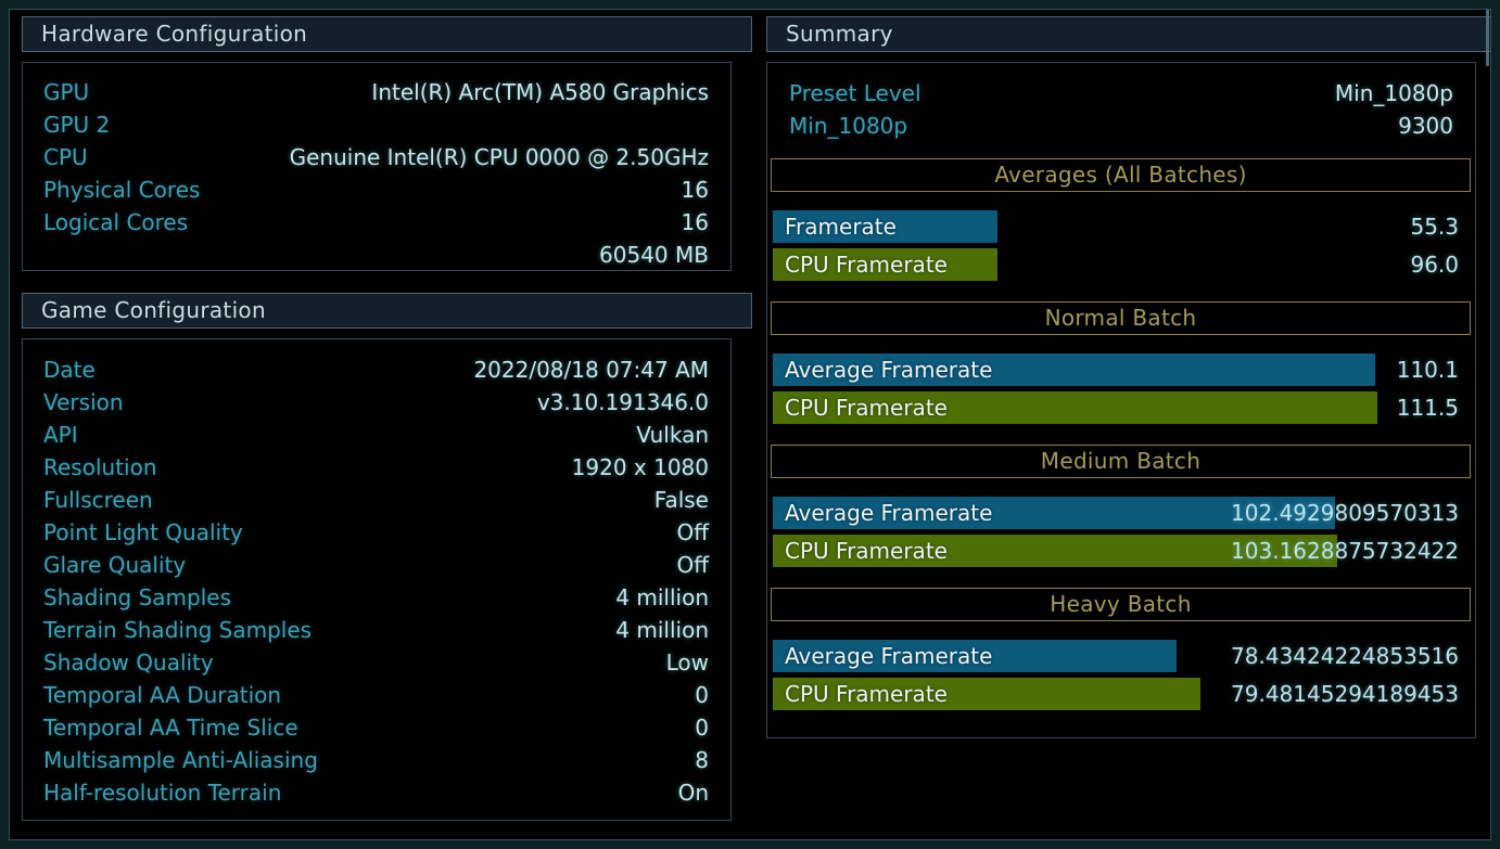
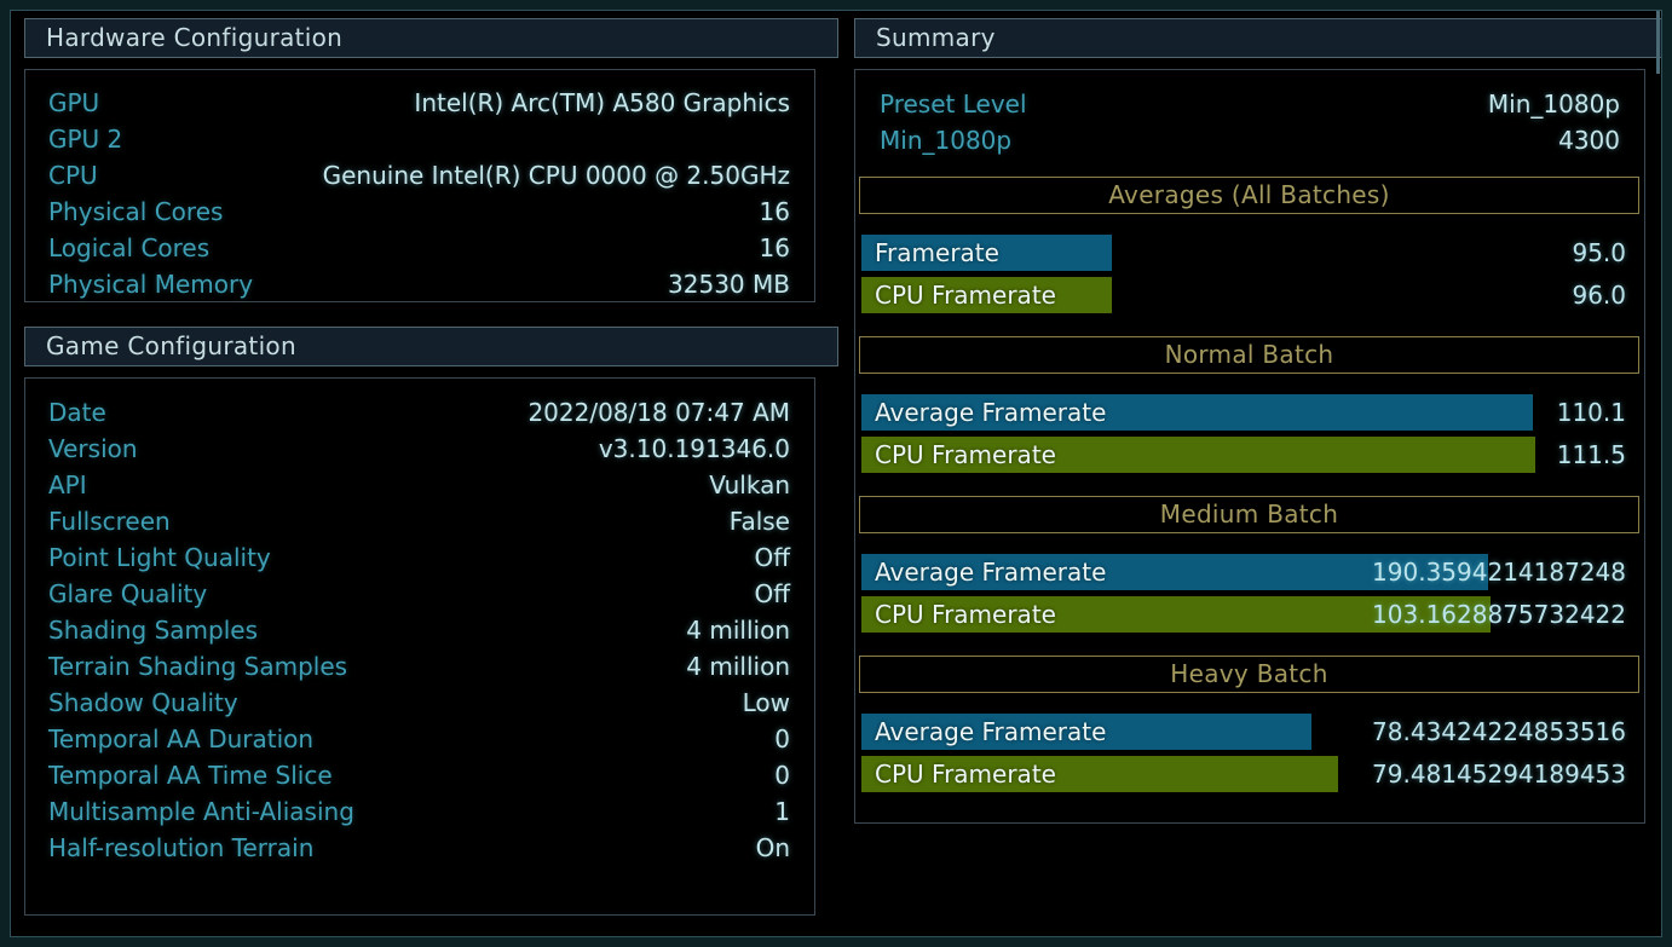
  Hardware Configuration
  GPU
  Intel(R) Arc(TM) A580 Graphics
  GPU 2
  CPU
  Genuine Intel(R) CPU 0000 @ 2.50GHz
  Physical Cores
  16
  Logical Cores
  16
+ Physical Memory
- 60540 MB
+ 32530 MB
  Game Configuration
  Date
  2022/08/18 07:47 AM
  Version
  v3.10.191346.0
  API
  Vulkan
- Resolution
- 1920 x 1080
  Fullscreen
  False
  Point Light Quality
  Off
  Glare Quality
  Off
  Shading Samples
  4 million
  Terrain Shading Samples
  4 million
  Shadow Quality
  Low
  Temporal AA Duration
  0
  Temporal AA Time Slice
  0
  Multisample Anti-Aliasing
- 8
+ 1
  Half-resolution Terrain
  On
  Summary
  Preset Level
  Min_1080p
  Min_1080p
- 9300
+ 4300
  Averages (All Batches)
  Framerate
- 55.3
+ 95.0
  CPU Framerate
  96.0
  Normal Batch
  Average Framerate
  110.1
  CPU Framerate
  111.5
  Medium Batch
  Average Framerate
- 102.4929809570313
+ 190.3594214187248
  CPU Framerate
  103.1628875732422
  Heavy Batch
  Average Framerate
  78.43424224853516
  CPU Framerate
  79.48145294189453
